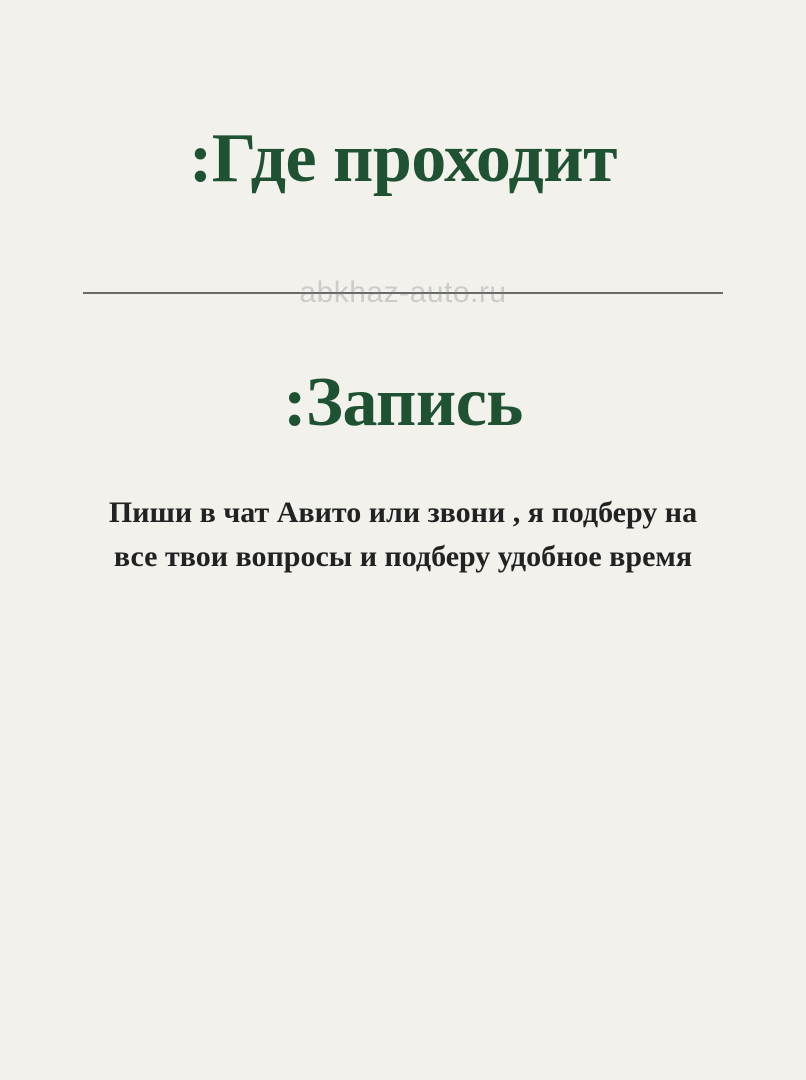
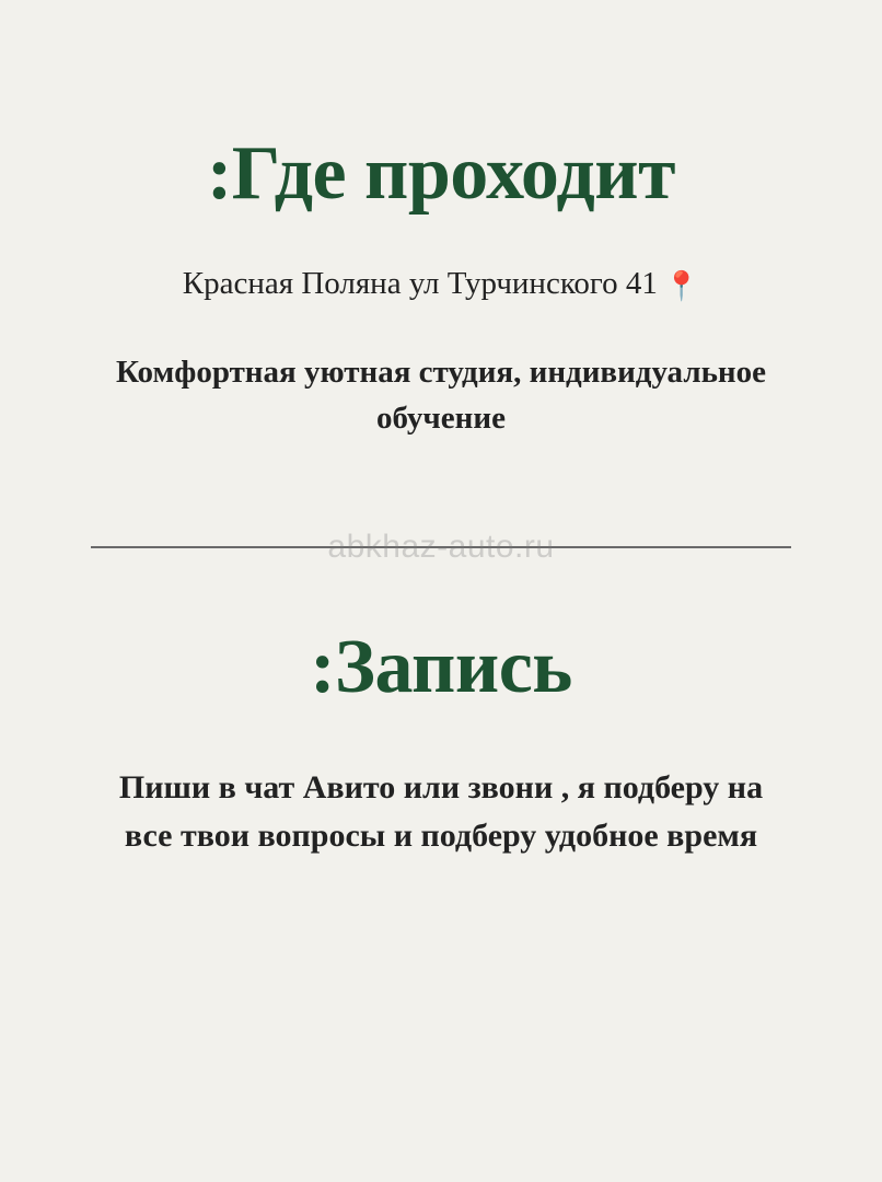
  :Где проходит
+ Красная Поляна ул Турчинского 41 📍
+ Комфортная уютная студия, индивидуальное обучение
  abkhaz-auto.ru
  :Запись
  Пиши в чат Авито или звони , я подберу на все твои вопросы и подберу удобное время
